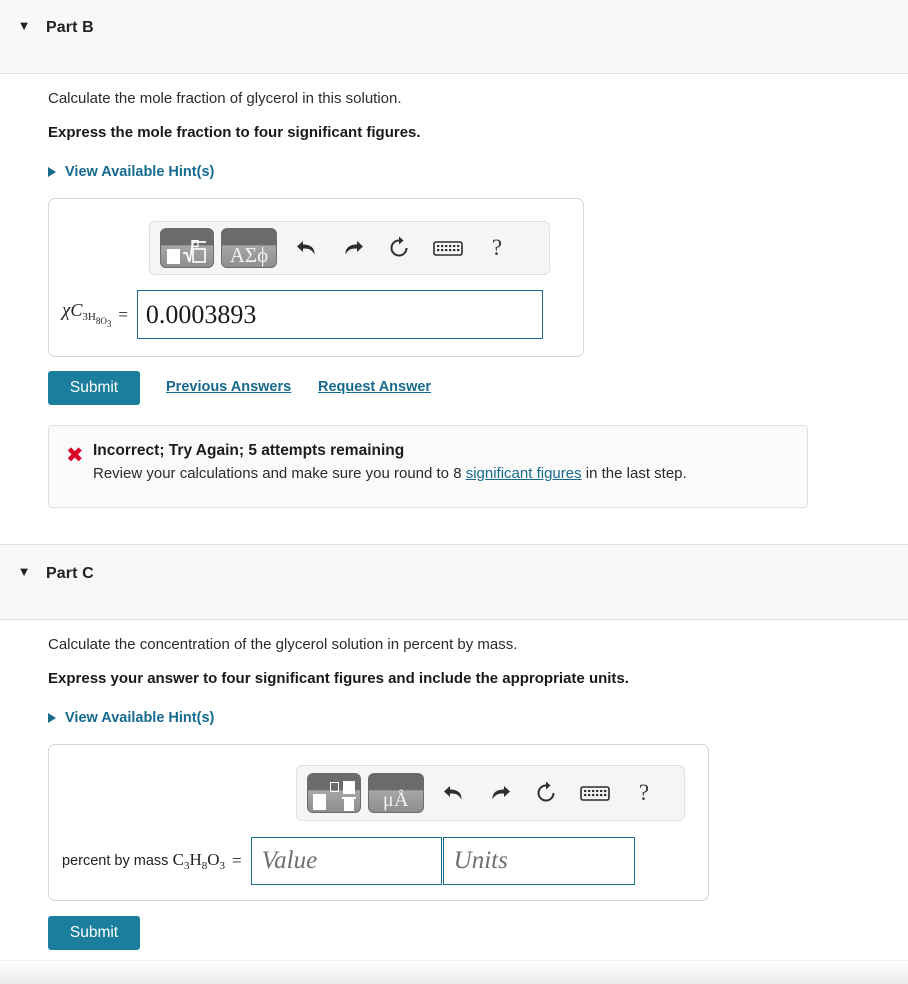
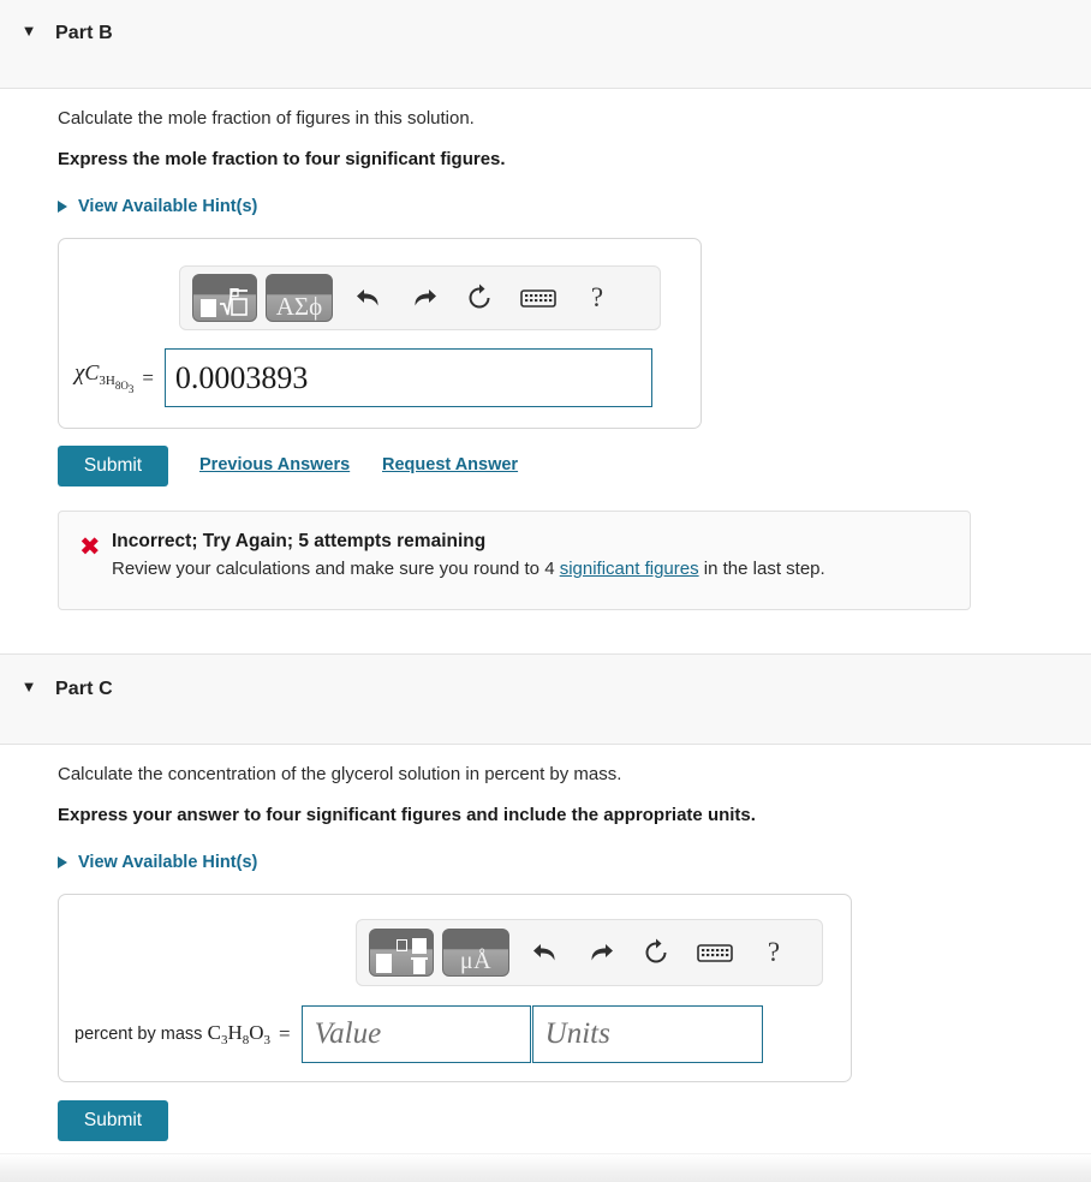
  ▼
  Part B
- Calculate the mole fraction of glycerol in this solution.
+ Calculate the mole fraction of figures in this solution.
  Express the mole fraction to four significant figures.
  View Available Hint(s)
  ΑΣϕ
  ?
  χC3H8O3
  =
  0.0003893
  Submit
  Previous Answers
  Request Answer
  ✖
  Incorrect; Try Again; 5 attempts remaining
- Review your calculations and make sure you round to 8 significant figures in the last step.
+ Review your calculations and make sure you round to 4 significant figures in the last step.
  ▼
  Part C
  Calculate the concentration of the glycerol solution in percent by mass.
  Express your answer to four significant figures and include the appropriate units.
  View Available Hint(s)
  μÅ
  ?
  percent by mass C3H8O3
  =
  Value
  Units
  Submit
